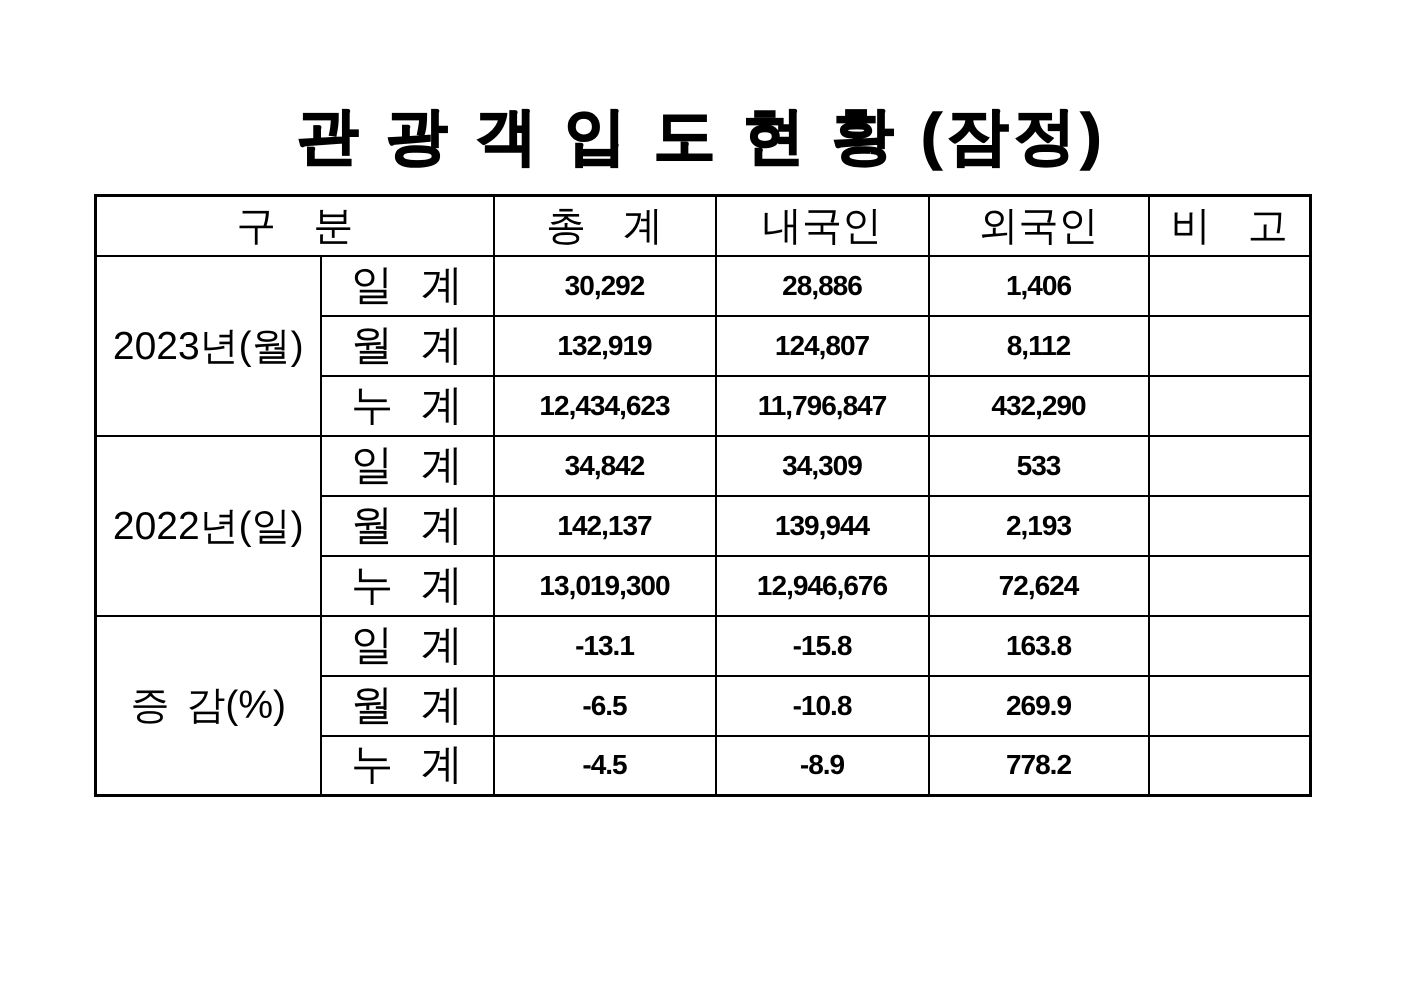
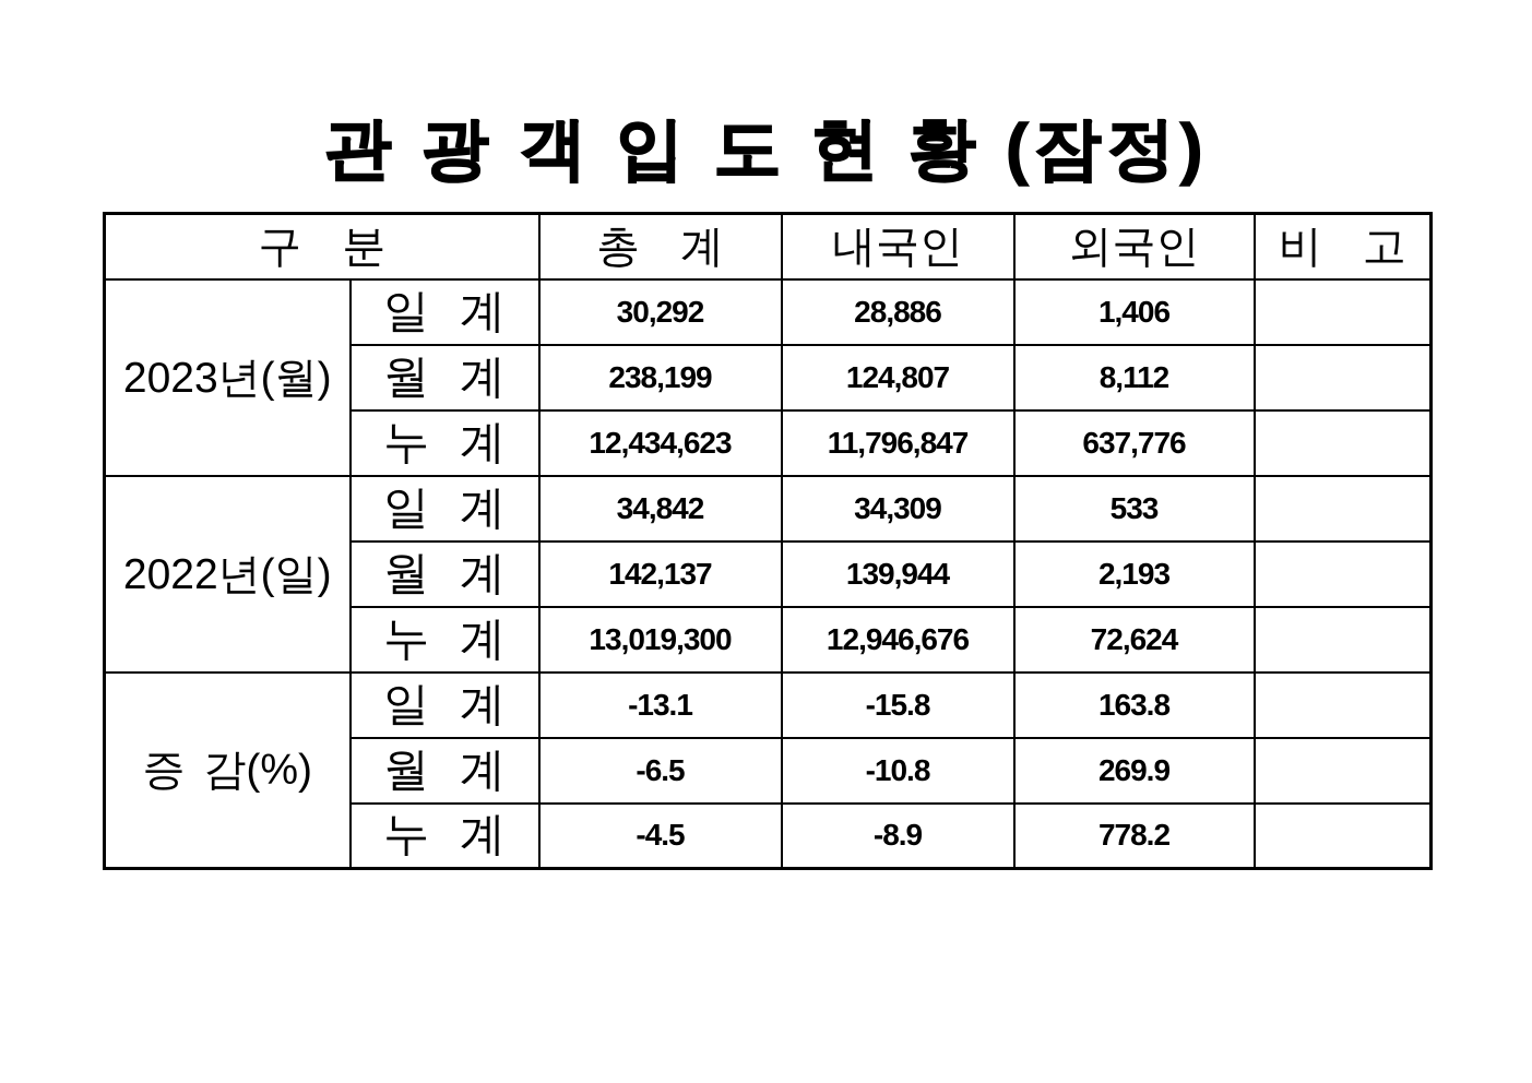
  관 광 객 입 도 현 황 (잠정)
  구 분	총 계	내국인	외국인	비 고
  2023년(월)	일 계	30,292	28,886	1,406
- 월 계	132,919	124,807	8,112
+ 월 계	238,199	124,807	8,112
- 누 계	12,434,623	11,796,847	432,290
+ 누 계	12,434,623	11,796,847	637,776
  2022년(일)	일 계	34,842	34,309	533
  월 계	142,137	139,944	2,193
  누 계	13,019,300	12,946,676	72,624
  증 감(%)	일 계	-13.1	-15.8	163.8
  월 계	-6.5	-10.8	269.9
  누 계	-4.5	-8.9	778.2
